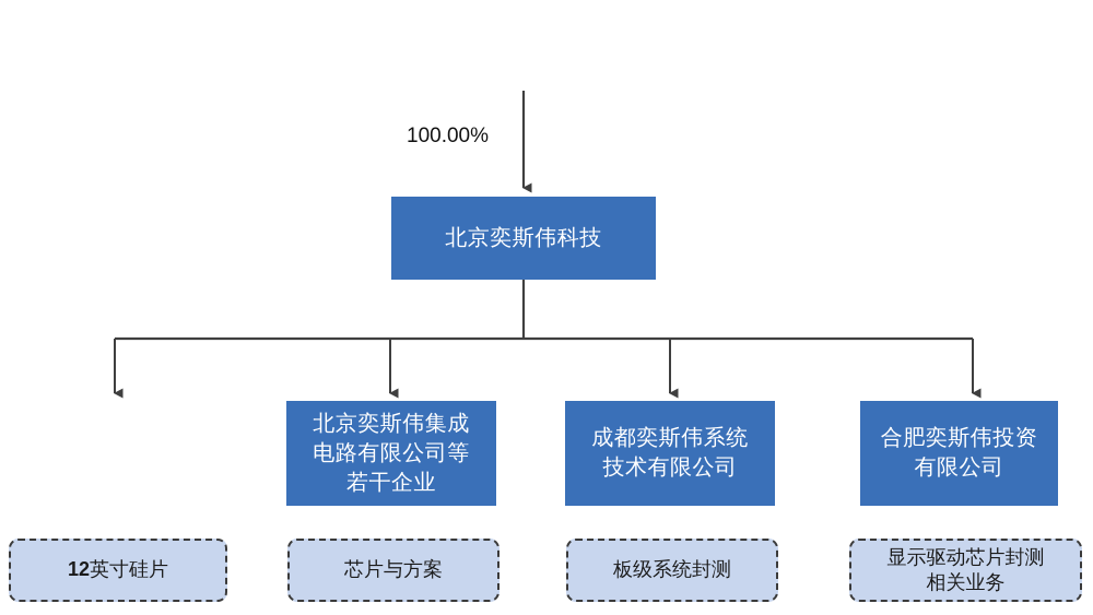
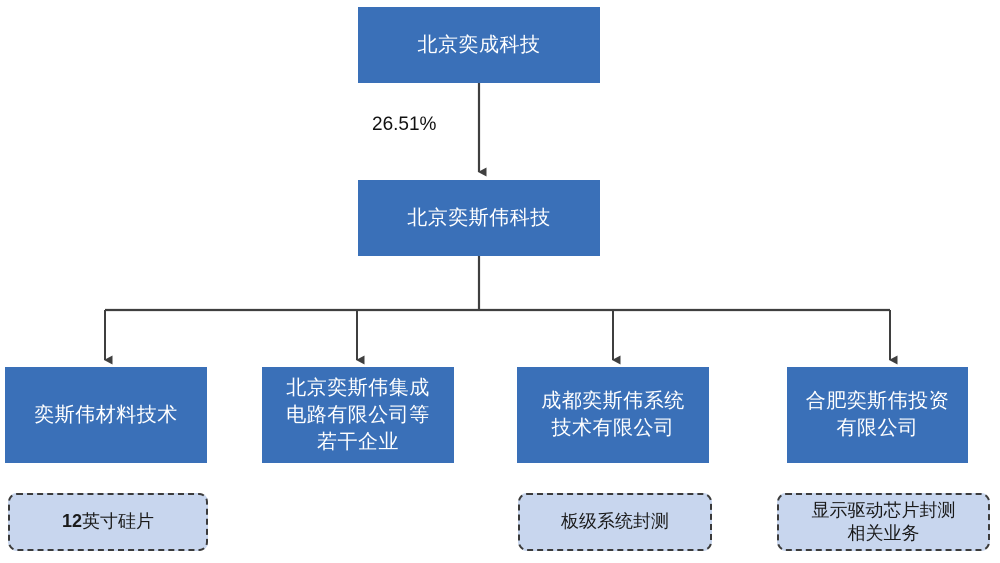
+ 北京奕成科技
- 100.00%
+ 26.51%
  北京奕斯伟科技
+ 奕斯伟材料技术
  12英寸硅片
  北京奕斯伟集成
  电路有限公司等
  若干企业
- 芯片与方案
  成都奕斯伟系统
  技术有限公司
  板级系统封测
  合肥奕斯伟投资
  有限公司
  显示驱动芯片封测
  相关业务
